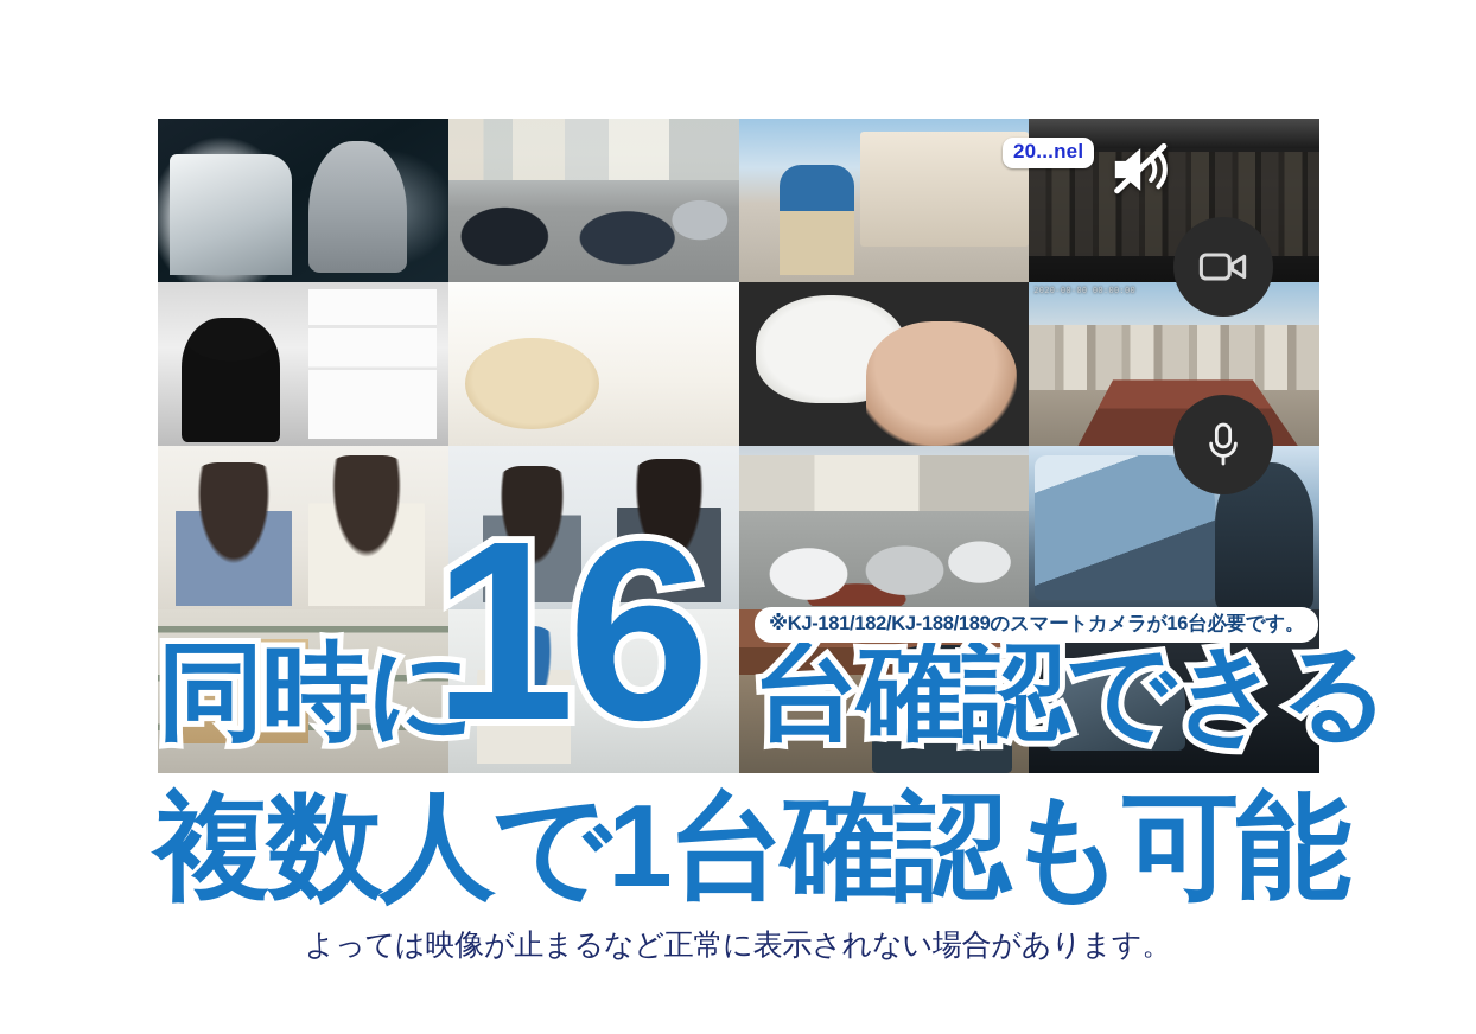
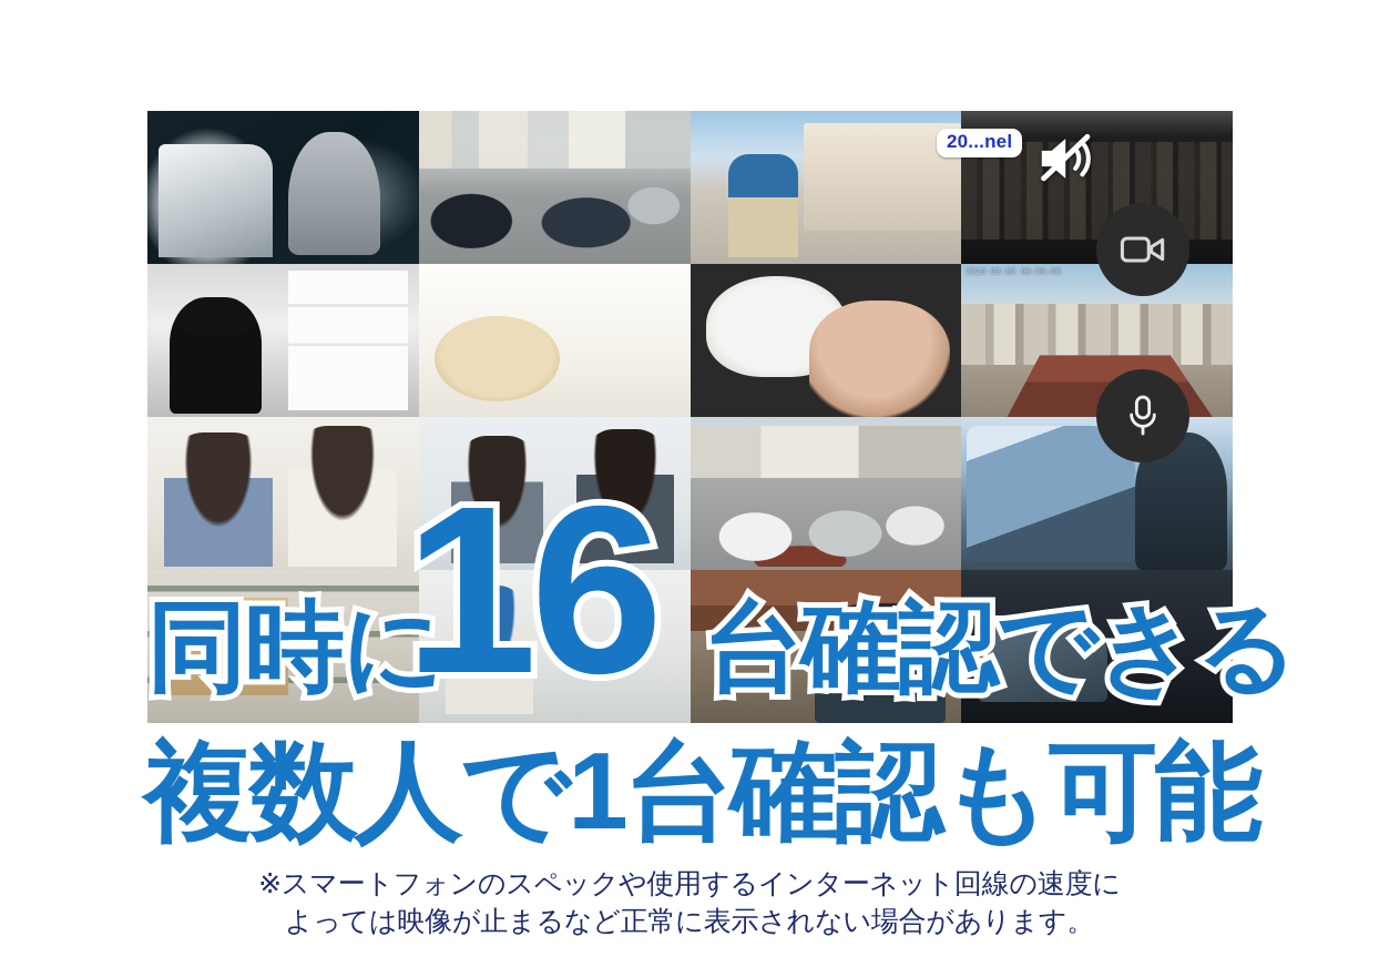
  2020-00-00 00:00:00
  20...nel
  16
  同時に
  台確認できる
- ※KJ-181/182/KJ-188/189のスマートカメラが16台必要です。
  複数人で1台確認も可能
+ ※スマートフォンのスペックや使用するインターネット回線の速度に
  よっては映像が止まるなど正常に表示されない場合があります。
